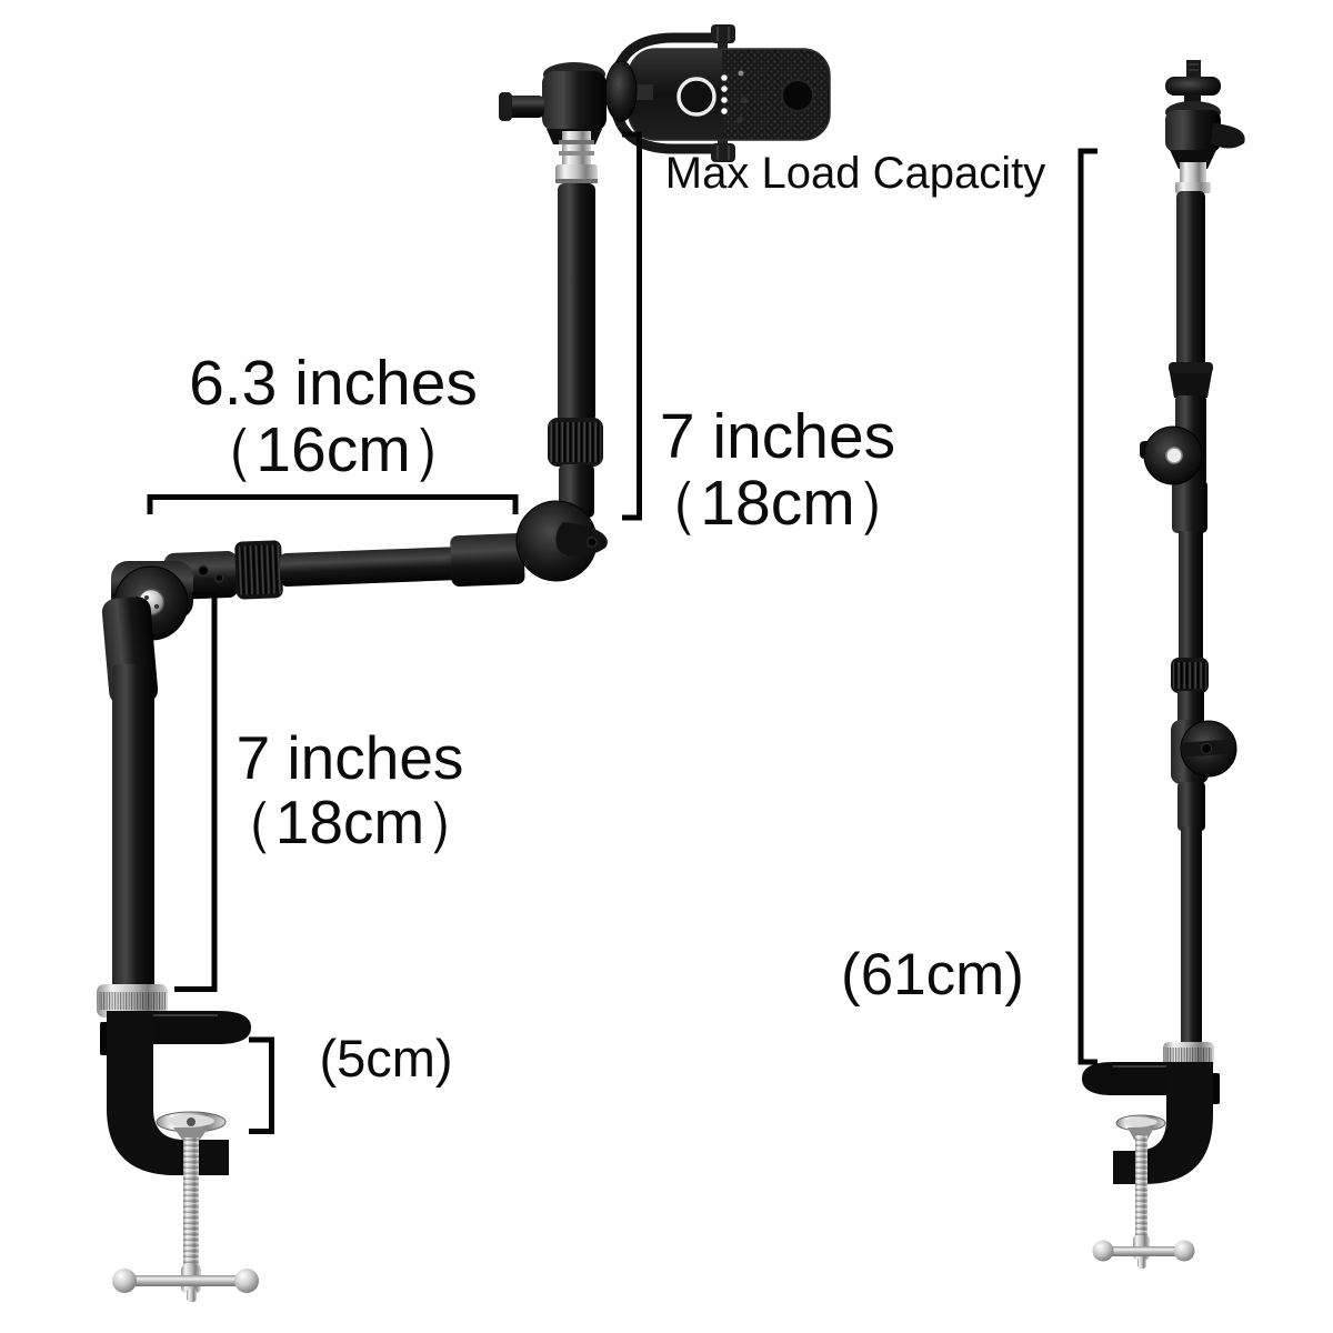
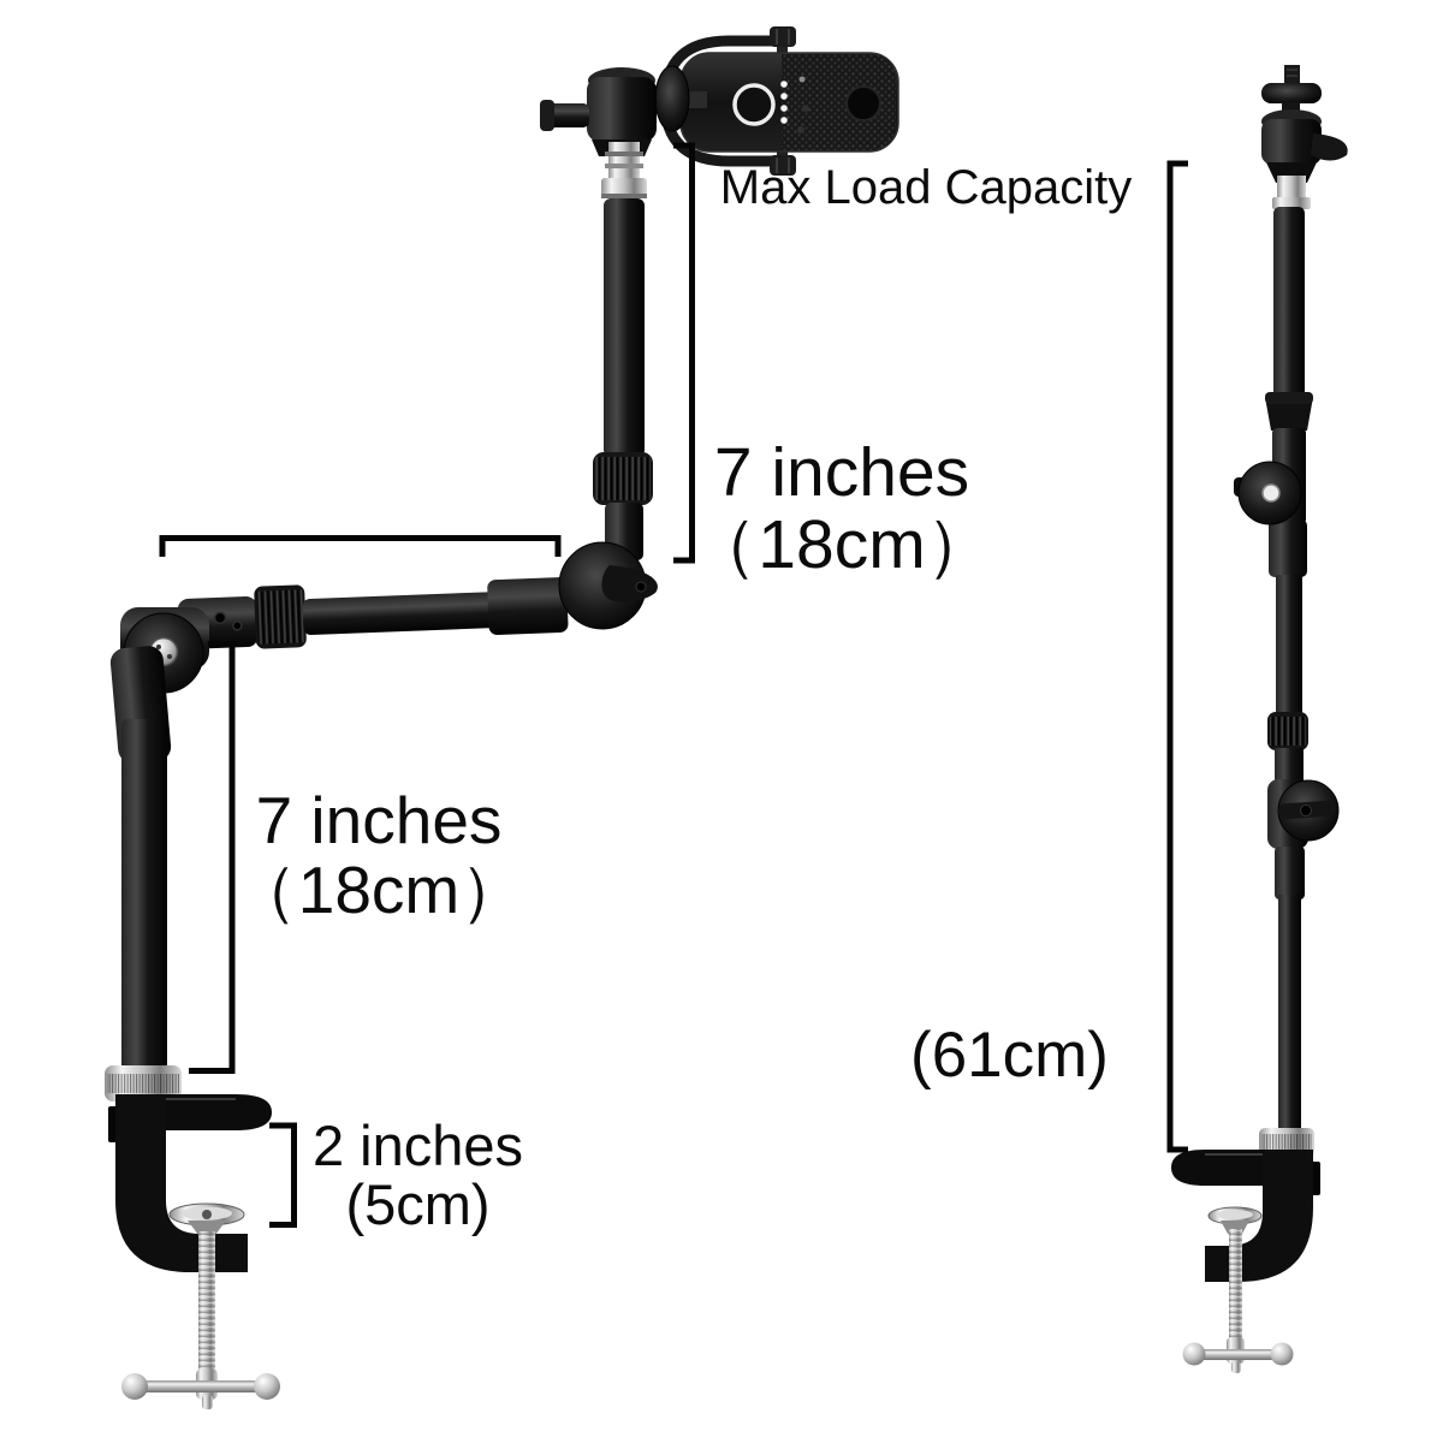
  Max Load Capacity
- 6.3 inches
- （16cm）
  7 inches
  （18cm）
  7 inches
  （18cm）
+ 2 inches
  (5cm)
  (61cm)
